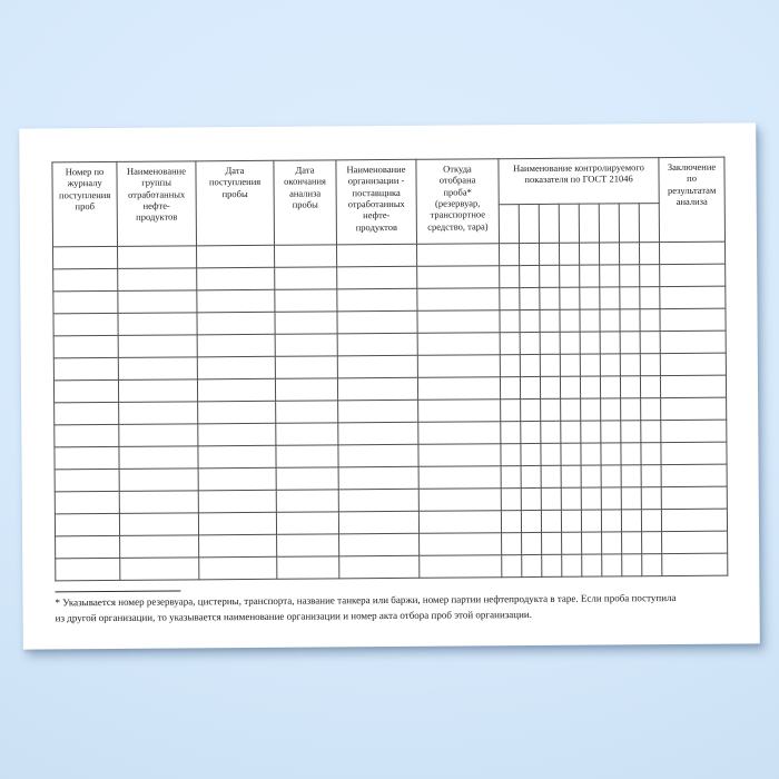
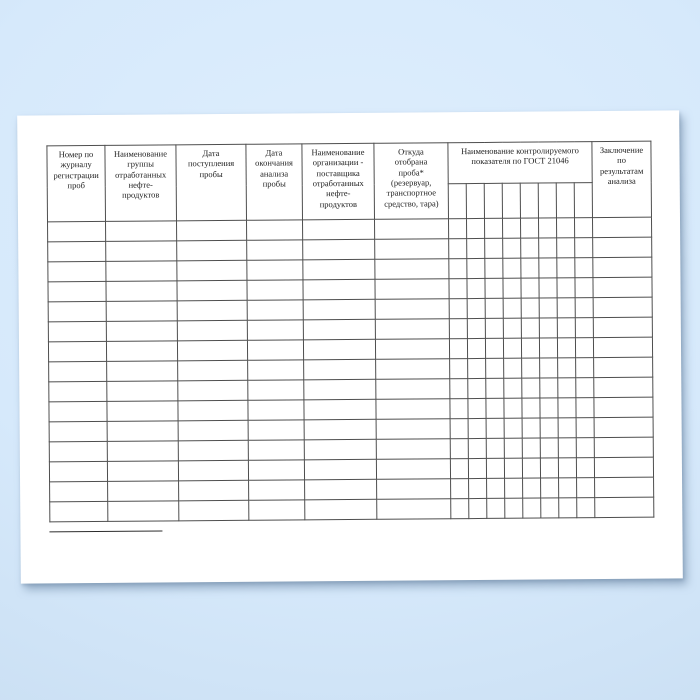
- Номер по журналу поступления проб	Наименование группы отработанных нефте- продуктов	Дата поступления пробы	Дата окончания анализа пробы	Наименование организации - поставщика отработанных нефте- продуктов	Откуда отобрана проба* (резервуар, транспортное средство, тара)	Наименование контролируемого показателя по ГОСТ 21046	Заключение по результатам анализа
+ Номер по журналу регистрации проб	Наименование группы отработанных нефте- продуктов	Дата поступления пробы	Дата окончания анализа пробы	Наименование организации - поставщика отработанных нефте- продуктов	Откуда отобрана проба* (резервуар, транспортное средство, тара)	Наименование контролируемого показателя по ГОСТ 21046	Заключение по результатам анализа
- * Указывается номер резервуара, цистерны, транспорта, название танкера или баржи, номер партии нефтепродукта в таре. Если проба поступила
- из другой организации, то указывается наименование организации и номер акта отбора проб этой организации.
